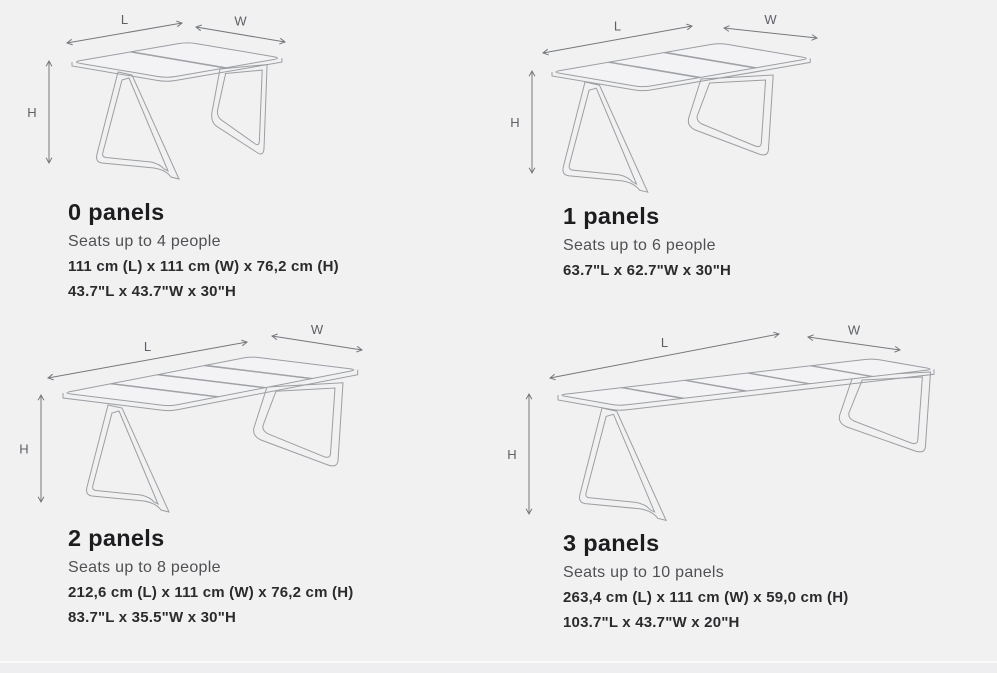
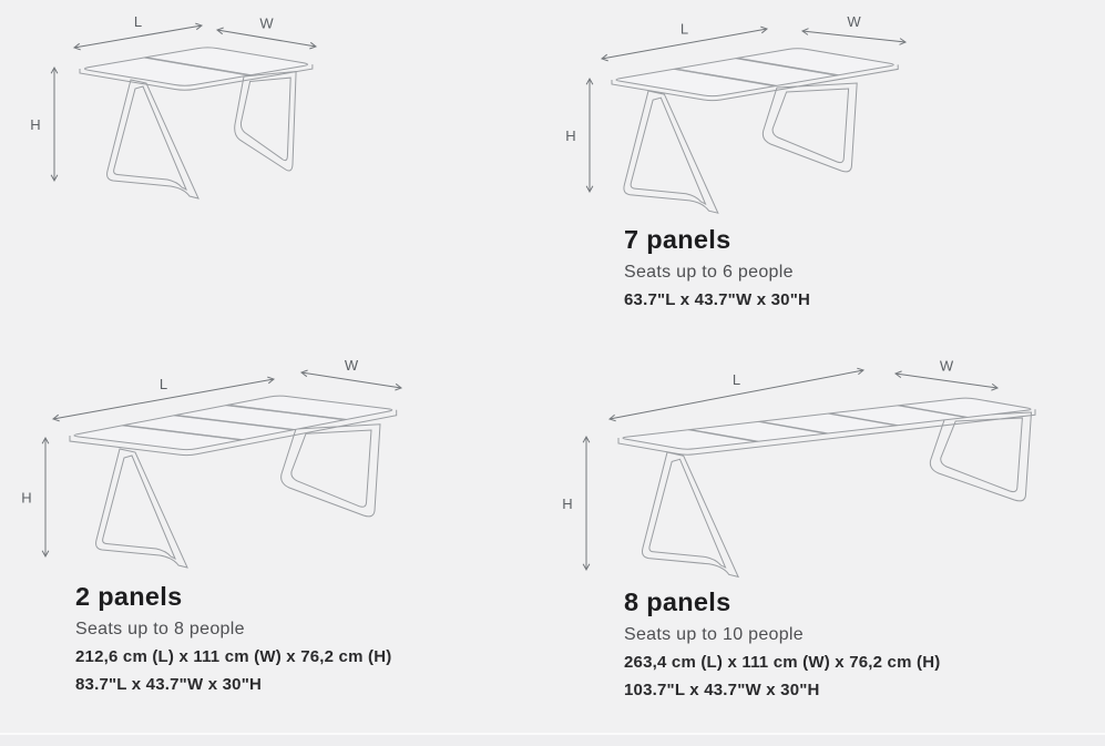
  L
  W
  H
- 0 panels
- Seats up to 4 people
- 111 cm (L) x 111 cm (W) x 76,2 cm (H)
- 43.7"L x 43.7"W x 30"H
  L
  W
  H
- 1 panels
+ 7 panels
  Seats up to 6 people
- 63.7"L x 62.7"W x 30"H
+ 63.7"L x 43.7"W x 30"H
  L
  W
  H
  2 panels
  Seats up to 8 people
  212,6 cm (L) x 111 cm (W) x 76,2 cm (H)
- 83.7"L x 35.5"W x 30"H
+ 83.7"L x 43.7"W x 30"H
  L
  W
  H
- 3 panels
+ 8 panels
- Seats up to 10 panels
+ Seats up to 10 people
- 263,4 cm (L) x 111 cm (W) x 59,0 cm (H)
+ 263,4 cm (L) x 111 cm (W) x 76,2 cm (H)
- 103.7"L x 43.7"W x 20"H
+ 103.7"L x 43.7"W x 30"H
